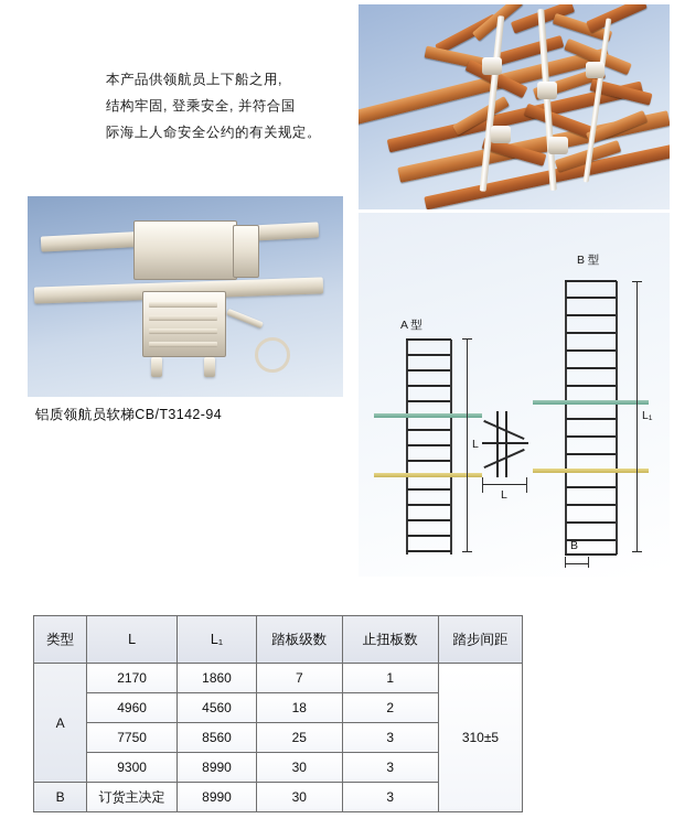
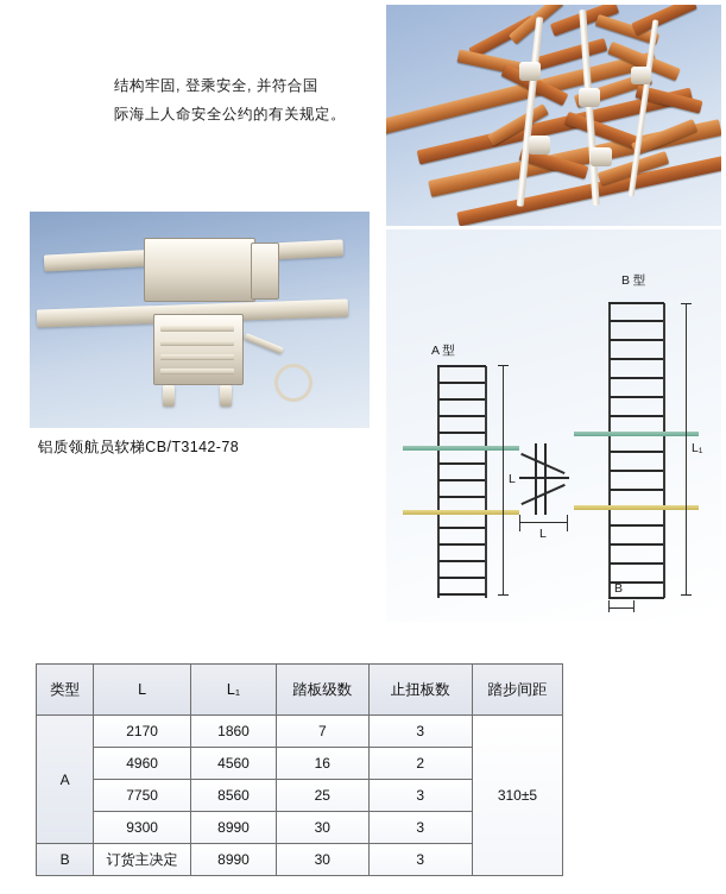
- 本产品供领航员上下船之用,
  结构牢固, 登乘安全, 并符合国
  际海上人命安全公约的有关规定。
- 铝质领航员软梯CB/T3142-94
+ 铝质领航员软梯CB/T3142-78
  A 型
  B 型
  L
  L
  L₁
  B
  类型	L	L₁	踏板级数	止扭板数	踏步间距
- A	2170	1860	7	1	310±5
+ A	2170	1860	7	3	310±5
- 4960	4560	18	2
+ 4960	4560	16	2
  7750	8560	25	3
  9300	8990	30	3
  B	订货主决定	8990	30	3
